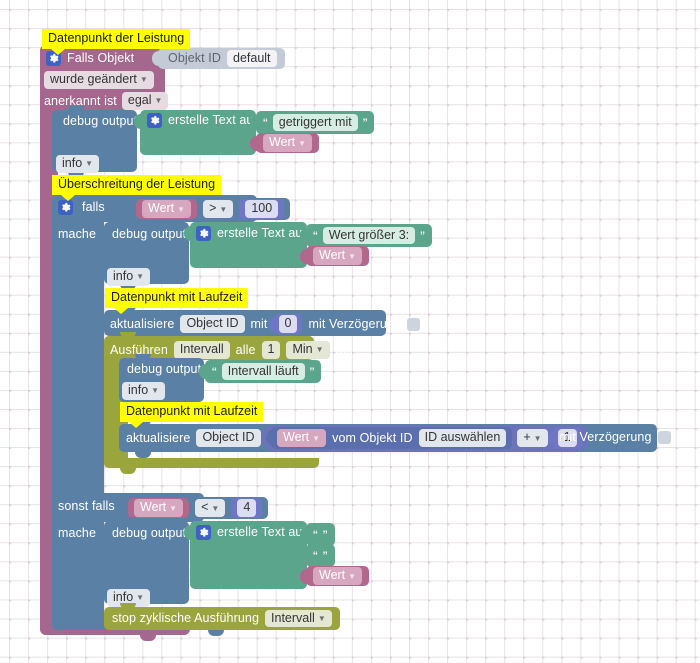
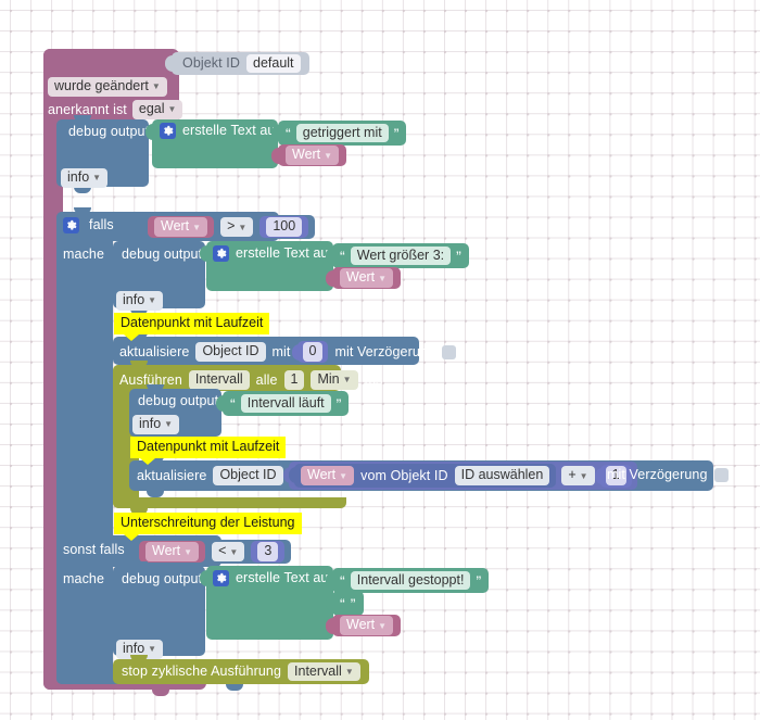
- Datenpunkt der Leistung
- Falls Objekt
  Objekt ID
  default
  wurde geändert
  ▼
  anerkannt ist
  egal
  ▼
  debug outpu
  info
  ▼
  erstelle Text a
  “
  getriggert mit
  ”
  Wert
  ▼
- Überschreitung der Leistung
  falls
  Wert
  ▼
  >
  ▼
  100
  mache
  debug outpu
  info
  ▼
  erstelle Text au
  “
  Wert größer 3:
  ”
  Wert
  ▼
  Datenpunkt mit Laufzeit
  aktualisiere
  Object ID
  mit
  0
  mit Verzögerung
  Ausführen
  Intervall
  alle
  1
  Min
  ▼
  ms
  debug outpu
  info
  ▼
  “
  Intervall läuft
  ”
  Datenpunkt mit Laufzeit
  aktualisiere
  Object ID
  Wert
  ▼
  vom Objekt ID
  ID auswählen
  +
  ▼
  1
  mit Verzögerung
+ Unterschreitung der Leistung
  sonst falls
  Wert
  ▼
  <
  ▼
- 4
+ 3
  mache
  debug outpu
  info
  ▼
  erstelle Text au
  “
+ Intervall gestoppt!
  ”
  “
  ”
  Wert
  ▼
  stop zyklische Ausführung
  Intervall
  ▼
